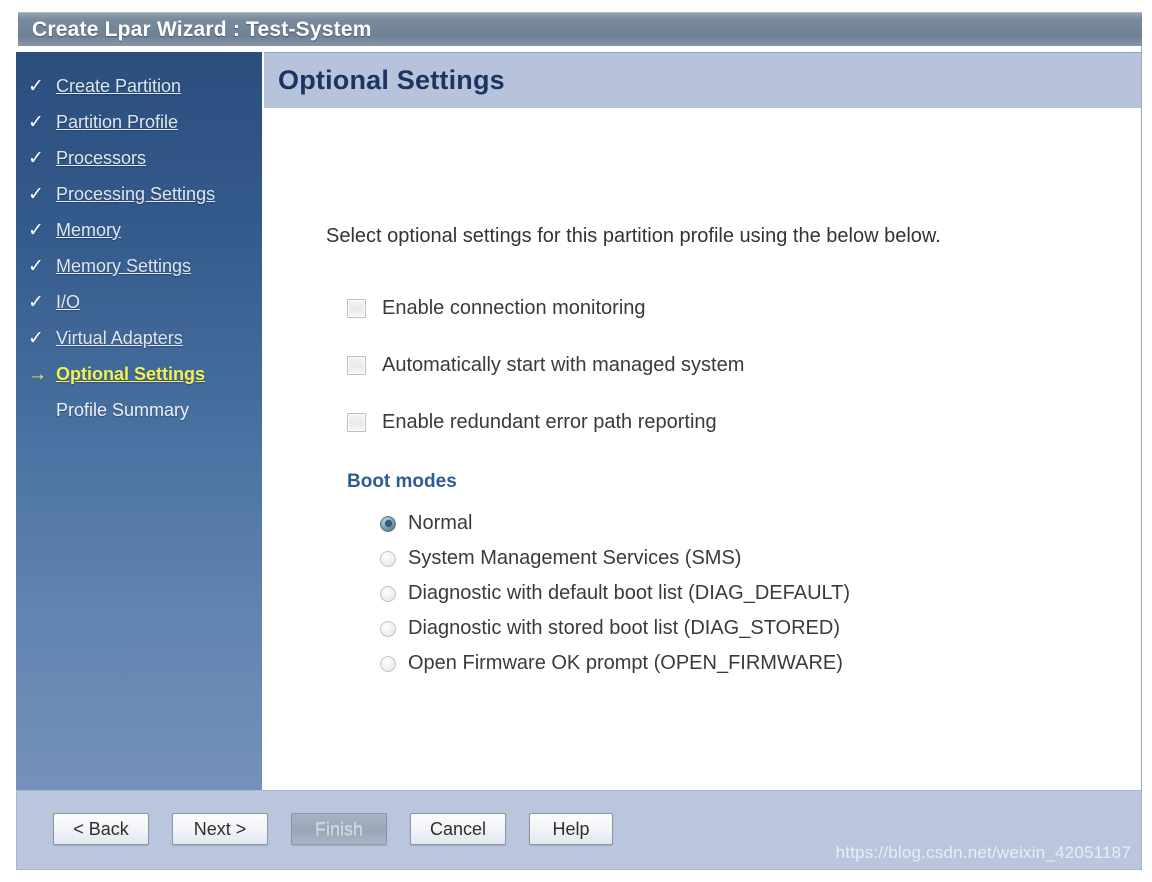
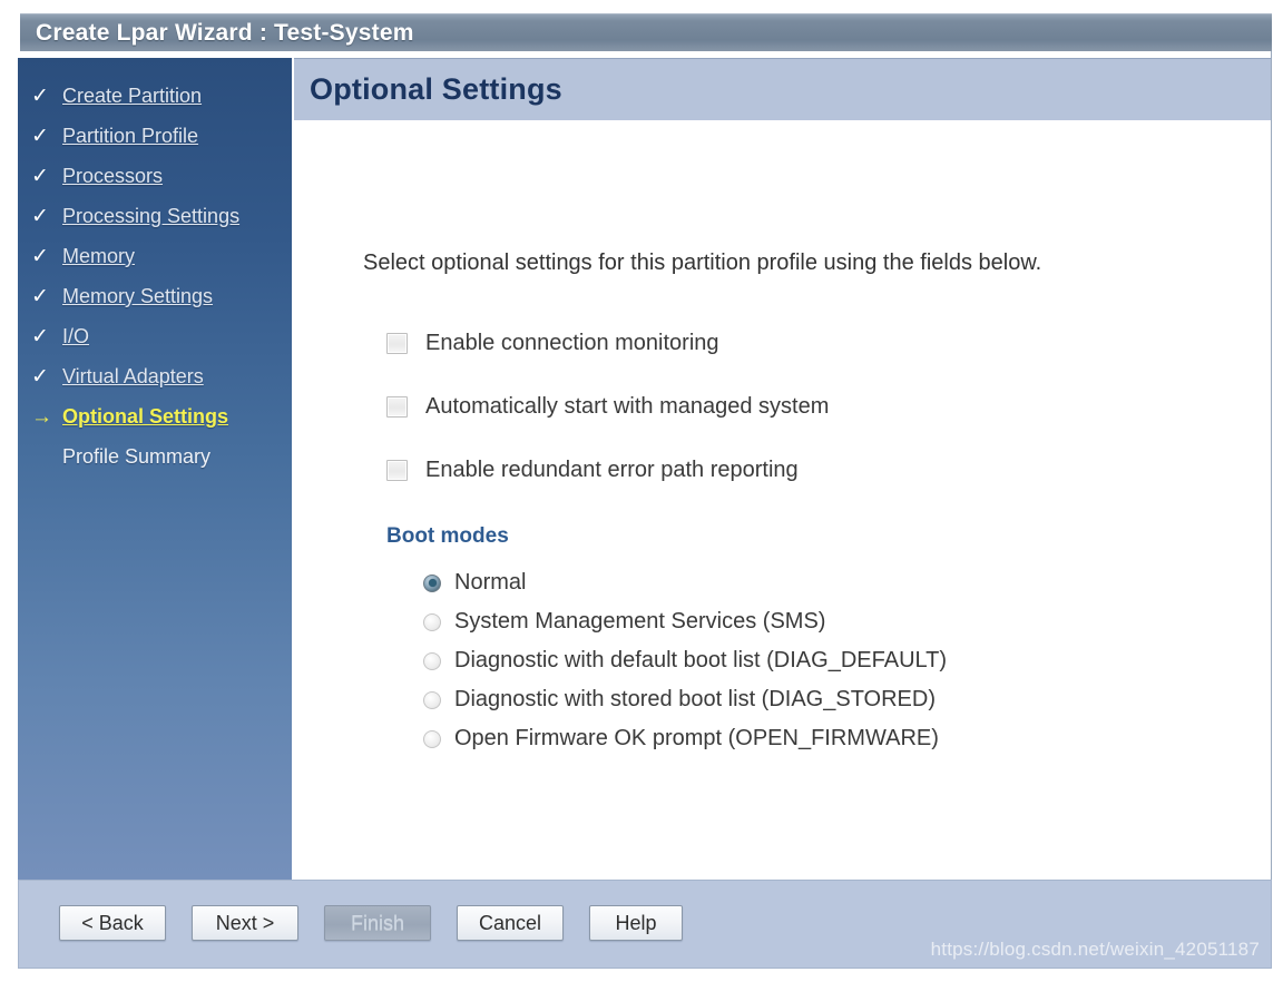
  Create Lpar Wizard : Test-System
  ✓
  Create Partition
  ✓
  Partition Profile
  ✓
  Processors
  ✓
  Processing Settings
  ✓
  Memory
  ✓
  Memory Settings
  ✓
  I/O
  ✓
  Virtual Adapters
  →
  Optional Settings
  Profile Summary
  Optional Settings
- Select optional settings for this partition profile using the below below.
+ Select optional settings for this partition profile using the fields below.
  Enable connection monitoring
  Automatically start with managed system
  Enable redundant error path reporting
  Boot modes
  Normal
  System Management Services (SMS)
  Diagnostic with default boot list (DIAG_DEFAULT)
  Diagnostic with stored boot list (DIAG_STORED)
  Open Firmware OK prompt (OPEN_FIRMWARE)
  < Back
  Next >
  Finish
  Cancel
  Help
  https://blog.csdn.net/weixin_42051187
